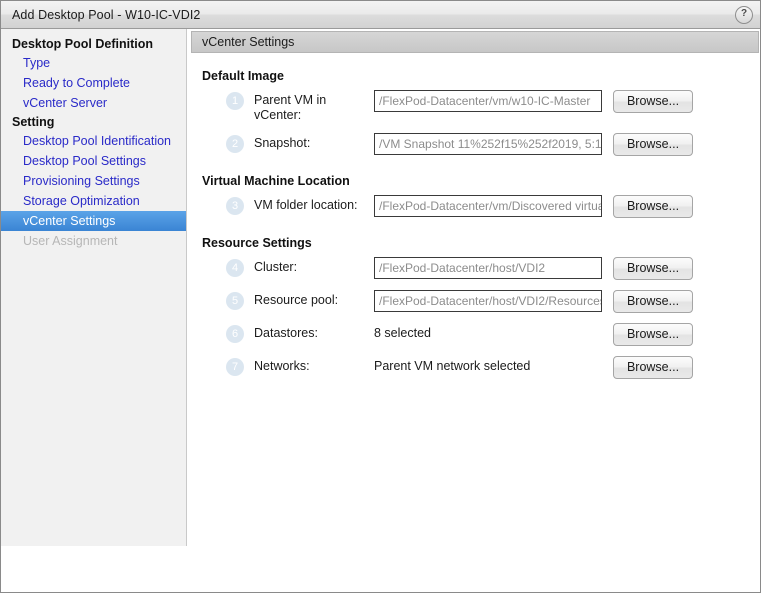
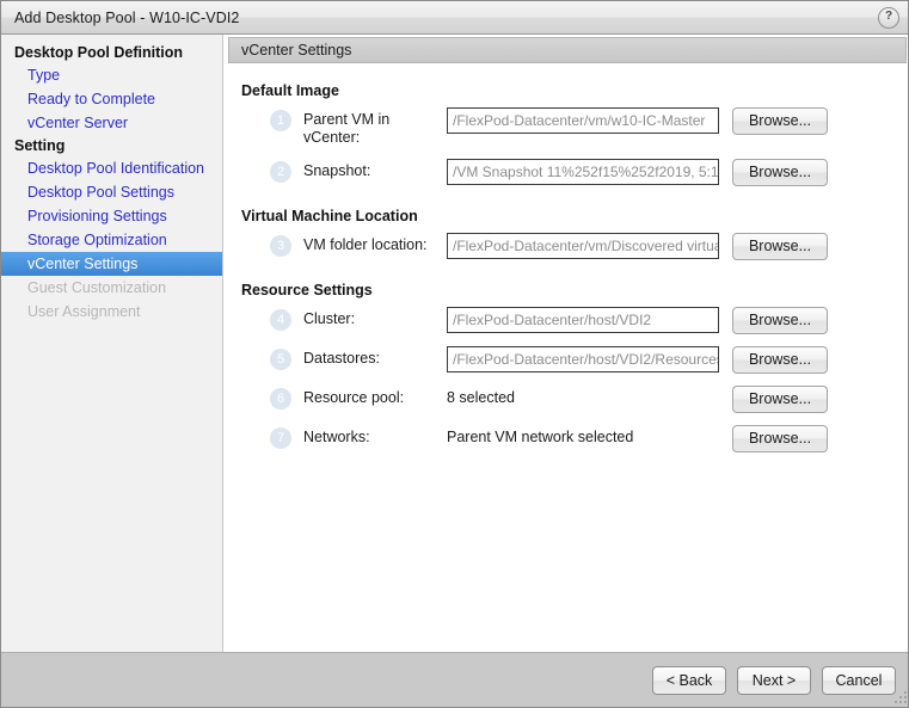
  Add Desktop Pool - W10-IC-VDI2
  ?
  Desktop Pool Definition
  Type
  Ready to Complete
  vCenter Server
  Setting
  Desktop Pool Identification
  Desktop Pool Settings
  Provisioning Settings
  Storage Optimization
  vCenter Settings
+ Guest Customization
  User Assignment
  vCenter Settings
  Default Image
  1
  Parent VM in vCenter:
  /FlexPod-Datacenter/vm/w10-IC-Master
  Browse...
  2
  Snapshot:
  /VM Snapshot 11%252f15%252f2019, 5:1
  Browse...
  Virtual Machine Location
  3
  VM folder location:
  /FlexPod-Datacenter/vm/Discovered virtua
  Browse...
  Resource Settings
  4
  Cluster:
  /FlexPod-Datacenter/host/VDI2
  Browse...
  5
- Resource pool:
+ Datastores:
  /FlexPod-Datacenter/host/VDI2/Resource
  Browse...
  6
- Datastores:
+ Resource pool:
  8 selected
  Browse...
  7
  Networks:
  Parent VM network selected
  Browse...
+ < Back
+ Next >
+ Cancel
